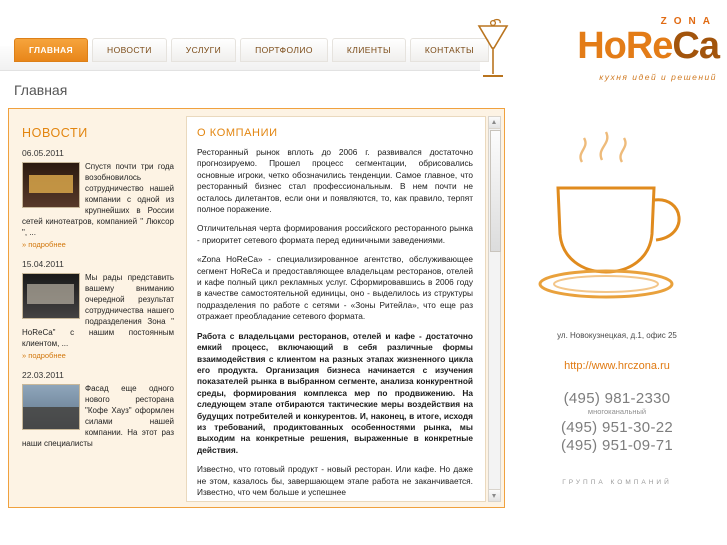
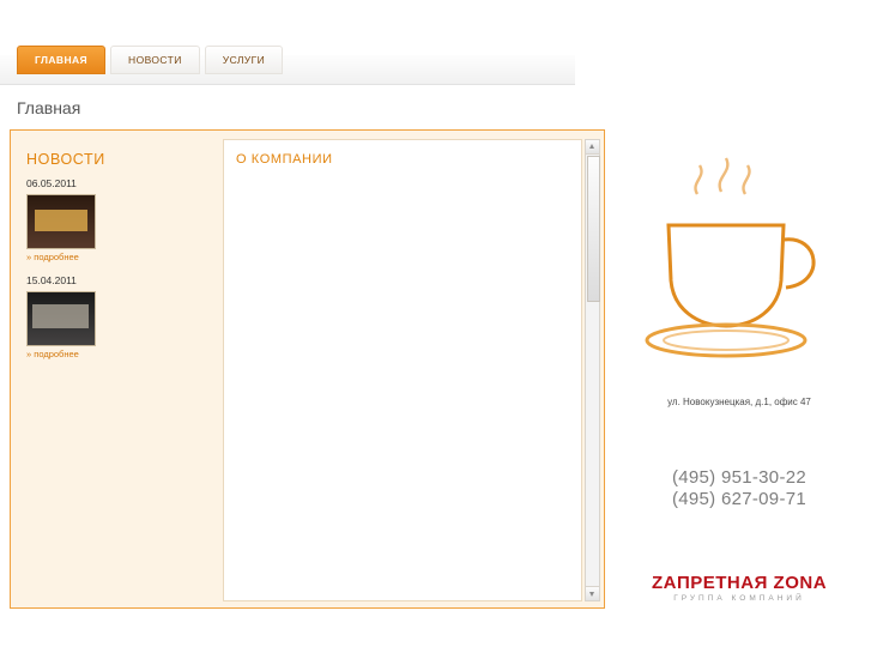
  ГЛАВНАЯ
  НОВОСТИ
  УСЛУГИ
- ПОРТФОЛИО
- КЛИЕНТЫ
- КОНТАКТЫ
- ZONA
- HoReCa
- кухня идей и решений
  Главная
  НОВОСТИ
  06.05.2011
- Спустя почти три года возобновилось сотрудничество нашей компании с одной из крупнейших в России сетей кинотеатров, компанией " Люксор ", ...
  » подробнее
  15.04.2011
- Мы рады представить вашему вниманию очередной результат сотрудничества нашего подразделения Зона " HoReCa" с нашим постоянным клиентом, ...
  » подробнее
- 22.03.2011
- Фасад еще одного нового ресторана "Кофе Хауз" оформлен силами нашей компании. На этот раз наши специалисты
  О КОМПАНИИ
- Ресторанный рынок вплоть до 2006 г. развивался достаточно прогнозируемо. Прошел процесс сегментации, обрисовались основные игроки, четко обозначились тенденции. Самое главное, что ресторанный бизнес стал профессиональным. В нем почти не осталось дилетантов, если они и появляются, то, как правило, терпят полное поражение.
- Отличительная черта формирования российского ресторанного рынка - приоритет сетевого формата перед единичными заведениями.
- «Zona HoReCa» - специализированное агентство, обслуживающее сегмент HoReCa и предоставляющее владельцам ресторанов, отелей и кафе полный цикл рекламных услуг. Сформировавшись в 2006 году в качестве самостоятельной единицы, оно - выделилось из структуры подразделения по работе с сетями - «Зоны Ритейла», что еще раз отражает преобладание сетевого формата.
- Работа с владельцами ресторанов, отелей и кафе - достаточно емкий процесс, включающий в себя различные формы взаимодействия с клиентом на разных этапах жизненного цикла его продукта. Организация бизнеса начинается с изучения показателей рынка в выбранном сегменте, анализа конкурентной среды, формирования комплекса мер по продвижению. На следующем этапе отбираются тактические меры воздействия на будущих потребителей и конкурентов. И, наконец, в итоге, исходя из требований, продиктованных особенностями рынка, мы выходим на конкретные решения, выраженные в конкретные действия.
- Известно, что готовый продукт - новый ресторан. Или кафе. Но даже не этом, казалось бы, завершающем этапе работа не заканчивается. Известно, что чем больше и успешнее
- ул. Новокузнецкая, д.1, офис 25
+ ул. Новокузнецкая, д.1, офис 47
- http://www.hrczona.ru
- (495) 981-2330
- многоканальный
  (495) 951-30-22
- (495) 951-09-71
+ (495) 627-09-71
+ ZAПРЕТНАЯ ZONA
